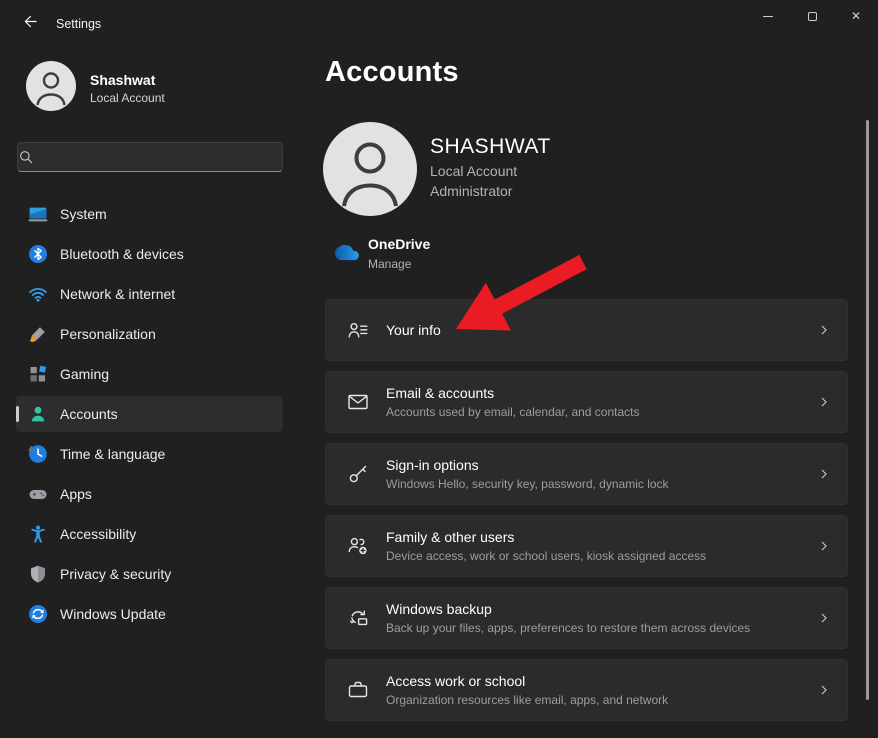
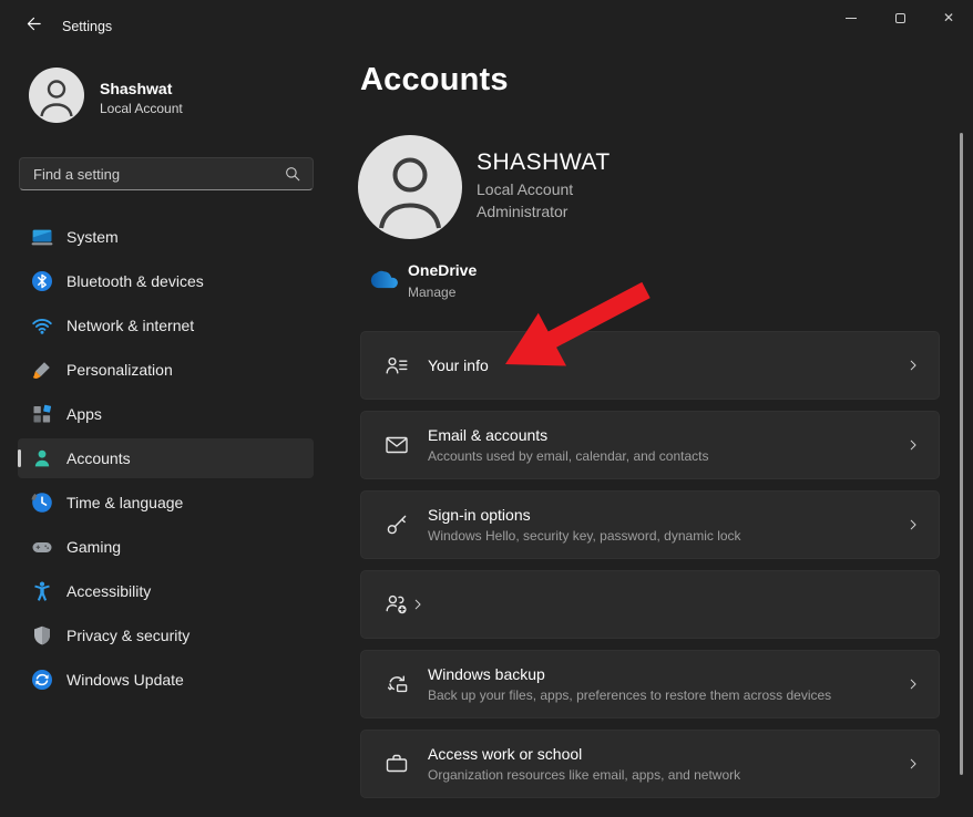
  Settings
  ✕
  Shashwat
  Local Account
+ Find a setting
  System
  Bluetooth & devices
  Network & internet
  Personalization
- Gaming
+ Apps
  Accounts
  Time & language
- Apps
+ Gaming
  Accessibility
  Privacy & security
  Windows Update
  Accounts
  SHASHWAT
  Local Account
  Administrator
  OneDrive
  Manage
  Your info
  Email & accounts
  Accounts used by email, calendar, and contacts
  Sign-in options
  Windows Hello, security key, password, dynamic lock
- Family & other users
- Device access, work or school users, kiosk assigned access
  Windows backup
  Back up your files, apps, preferences to restore them across devices
  Access work or school
  Organization resources like email, apps, and network
